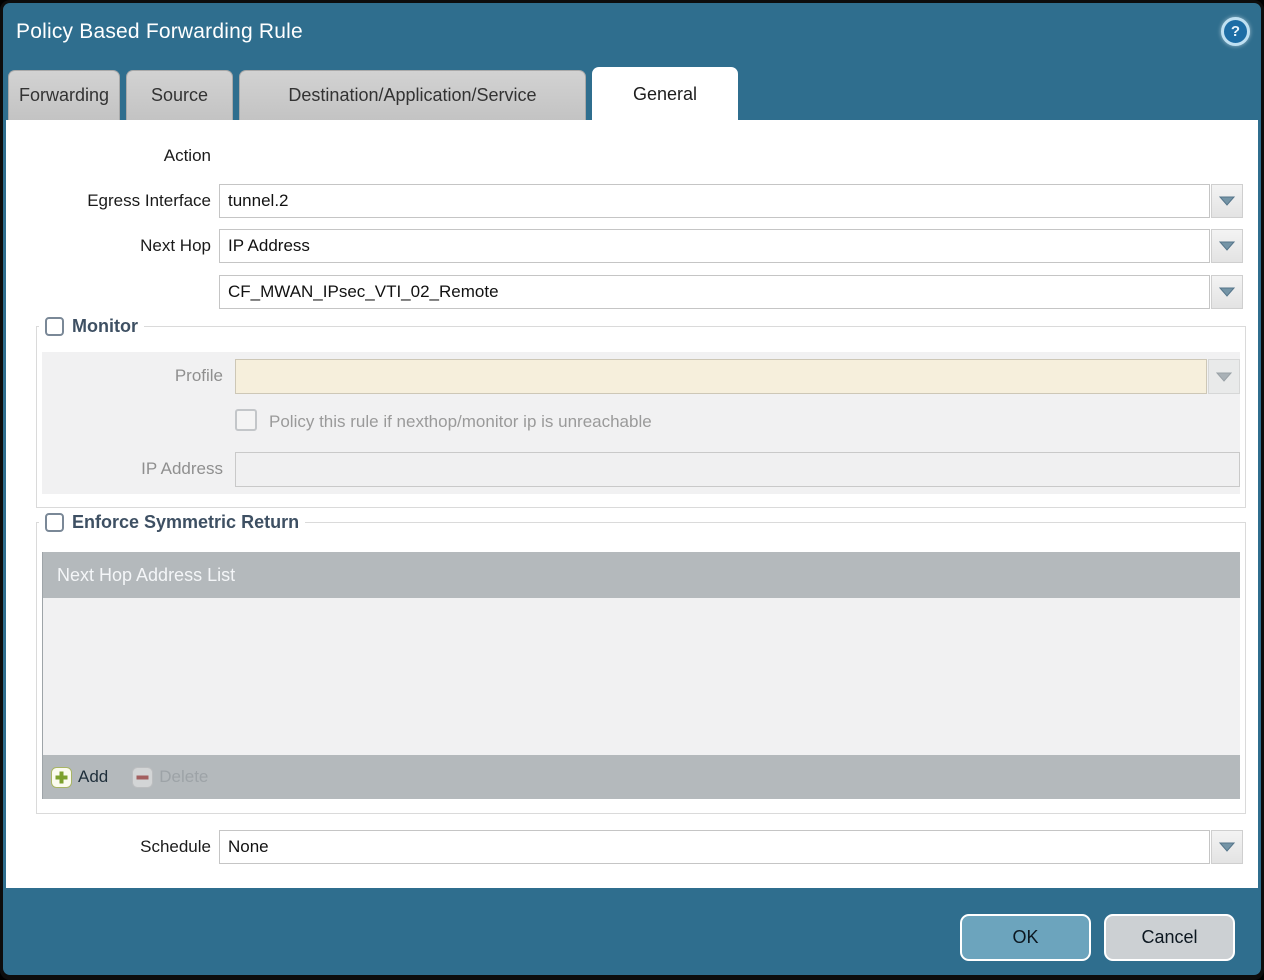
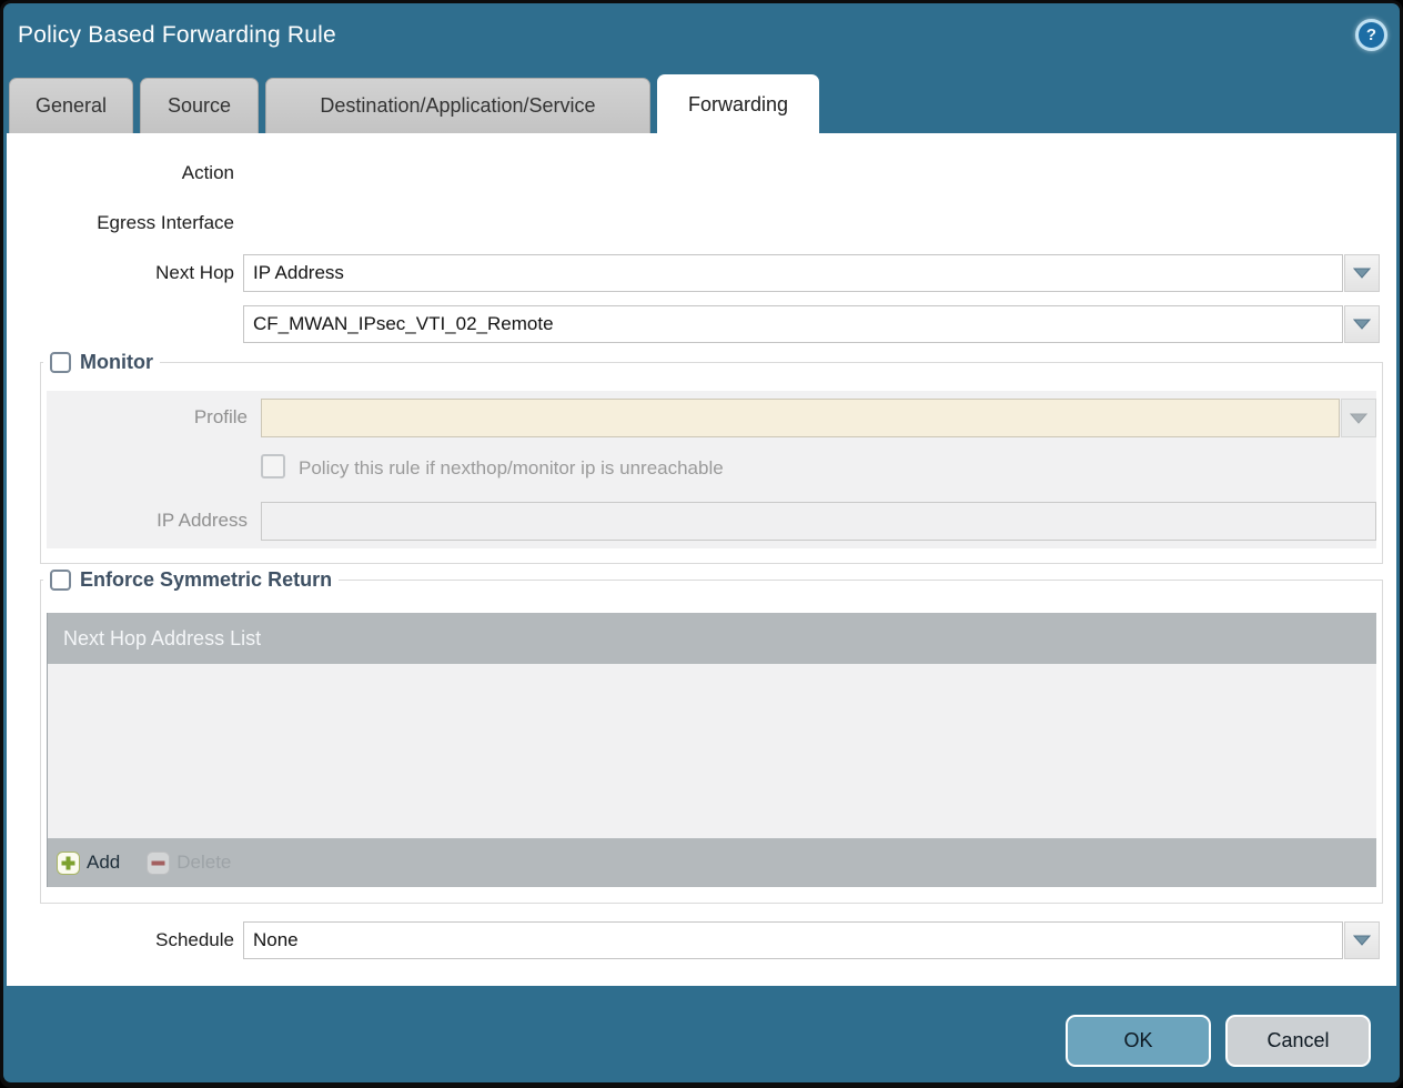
  Policy Based Forwarding Rule
  ?
- Forwarding
+ General
  Source
  Destination/Application/Service
- General
+ Forwarding
  Action
  Egress Interface
- tunnel.2
  Next Hop
  IP Address
  CF_MWAN_IPsec_VTI_02_Remote
  Monitor
  Profile
  Policy this rule if nexthop/monitor ip is unreachable
  IP Address
  Enforce Symmetric Return
  Next Hop Address List
  Add
  Schedule
  None
  OK
  Cancel
